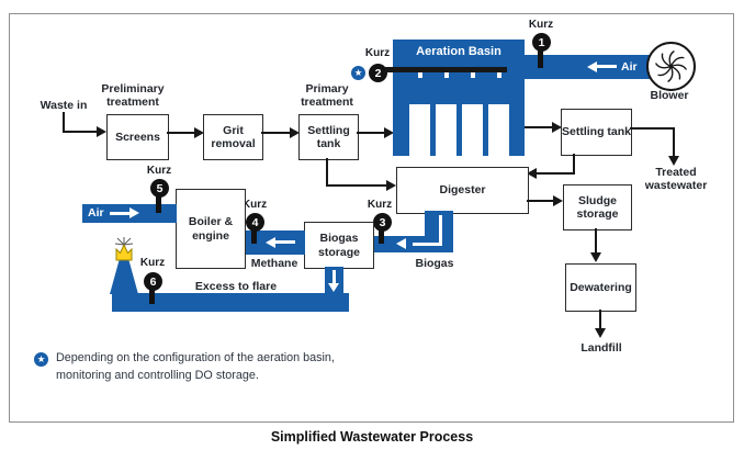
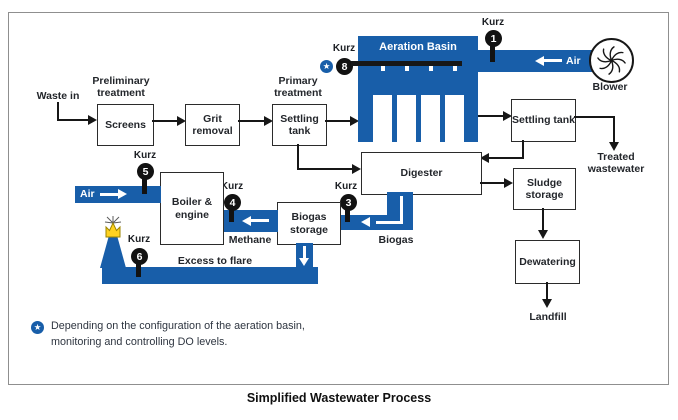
  Waste in
  Preliminary treatment
  Screens
  Grit removal
  Primary treatment
  Settling tank
  Aeration Basin
  Kurz
  ★
- 2
+ 8
  Air
  Kurz
  1
  Blower
  Settling tank
  Treated wastewater
  Digester
  Sludge storage
  Dewatering
  Landfill
  Biogas
  Kurz
  3
  Biogas storage
  Methane
  Kurz
  4
  Boiler & engine
  Air
  Kurz
  5
  Excess to flare
  Kurz
  6
  ★
  Depending on the configuration of the aeration basin,
- monitoring and controlling DO storage.
+ monitoring and controlling DO levels.
  Simplified Wastewater Process
